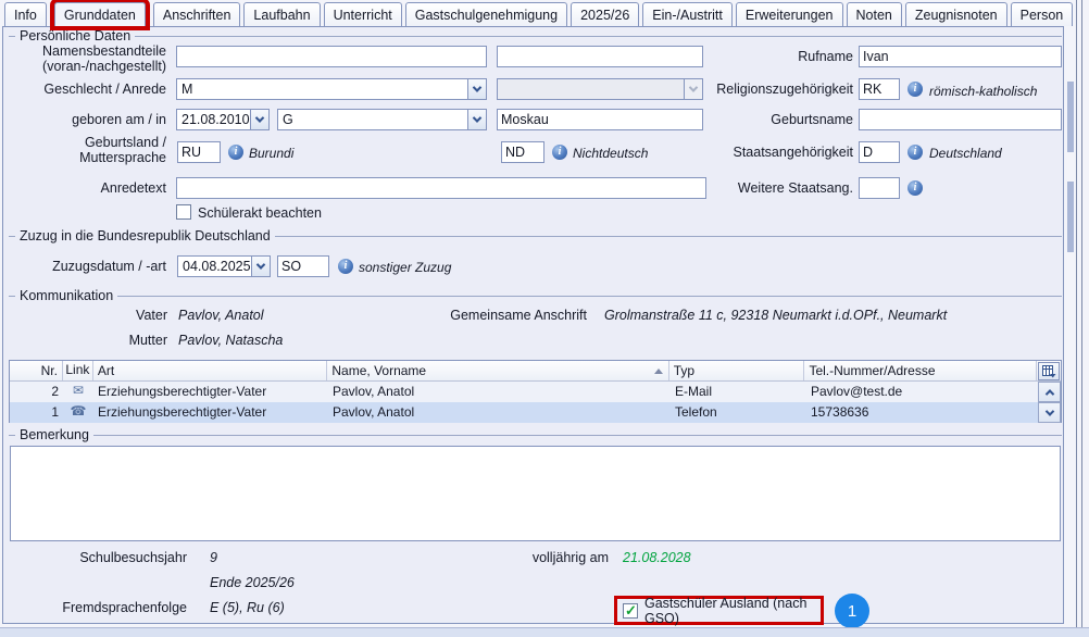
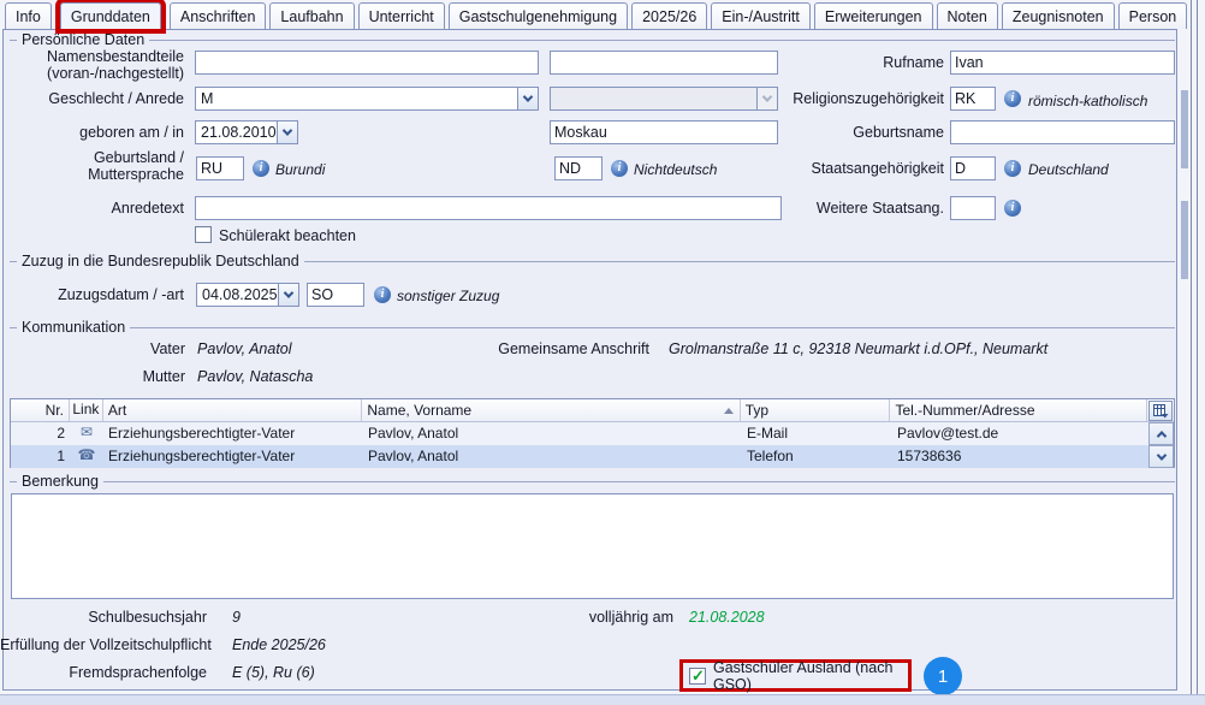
  Info
  Grunddaten
  Anschriften
  Laufbahn
  Unterricht
  Gastschulgenehmigung
  2025/26
  Ein-/Austritt
  Erweiterungen
  Noten
  Zeugnisnoten
  Person
  Persönliche Daten
  Namensbestandteile
  (voran-/nachgestellt)
  Rufname
  Ivan
  Geschlecht / Anrede
  M
  Religionszugehörigkeit
  RK
  römisch-katholisch
  geboren am / in
  21.08.2010
- G
  Moskau
  Geburtsname
  Geburtsland /
  Muttersprache
  RU
  Burundi
  ND
  Nichtdeutsch
  Staatsangehörigkeit
  D
  Deutschland
  Anredetext
  Weitere Staatsang.
  Schülerakt beachten
  Zuzug in die Bundesrepublik Deutschland
  Zuzugsdatum / -art
  04.08.2025
  SO
  sonstiger Zuzug
  Kommunikation
  Vater
  Pavlov, Anatol
  Gemeinsame Anschrift
  Grolmanstraße 11 c, 92318 Neumarkt i.d.OPf., Neumarkt
  Mutter
  Pavlov, Natascha
  Nr.
  Link
  Art
  Name, Vorname
  Typ
  Tel.-Nummer/Adresse
  2
  ✉
  Erziehungsberechtigter-Vater
  Pavlov, Anatol
  E-Mail
  Pavlov@test.de
  1
  ☎
  Erziehungsberechtigter-Vater
  Pavlov, Anatol
  Telefon
  15738636
  Bemerkung
  Schulbesuchsjahr
  9
  volljährig am
  21.08.2028
+ Erfüllung der Vollzeitschulpflicht
  Ende 2025/26
  Fremdsprachenfolge
  E (5), Ru (6)
  Gastschüler Ausland (nach GSO)
  1
